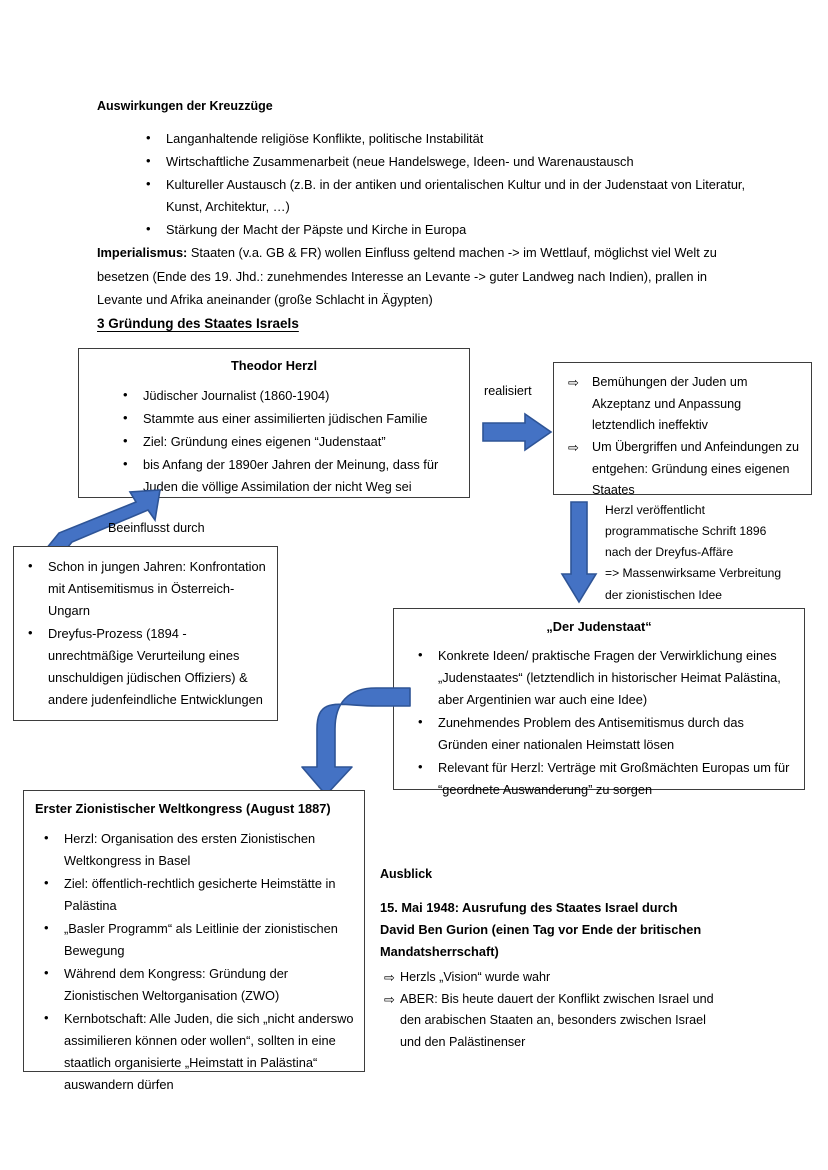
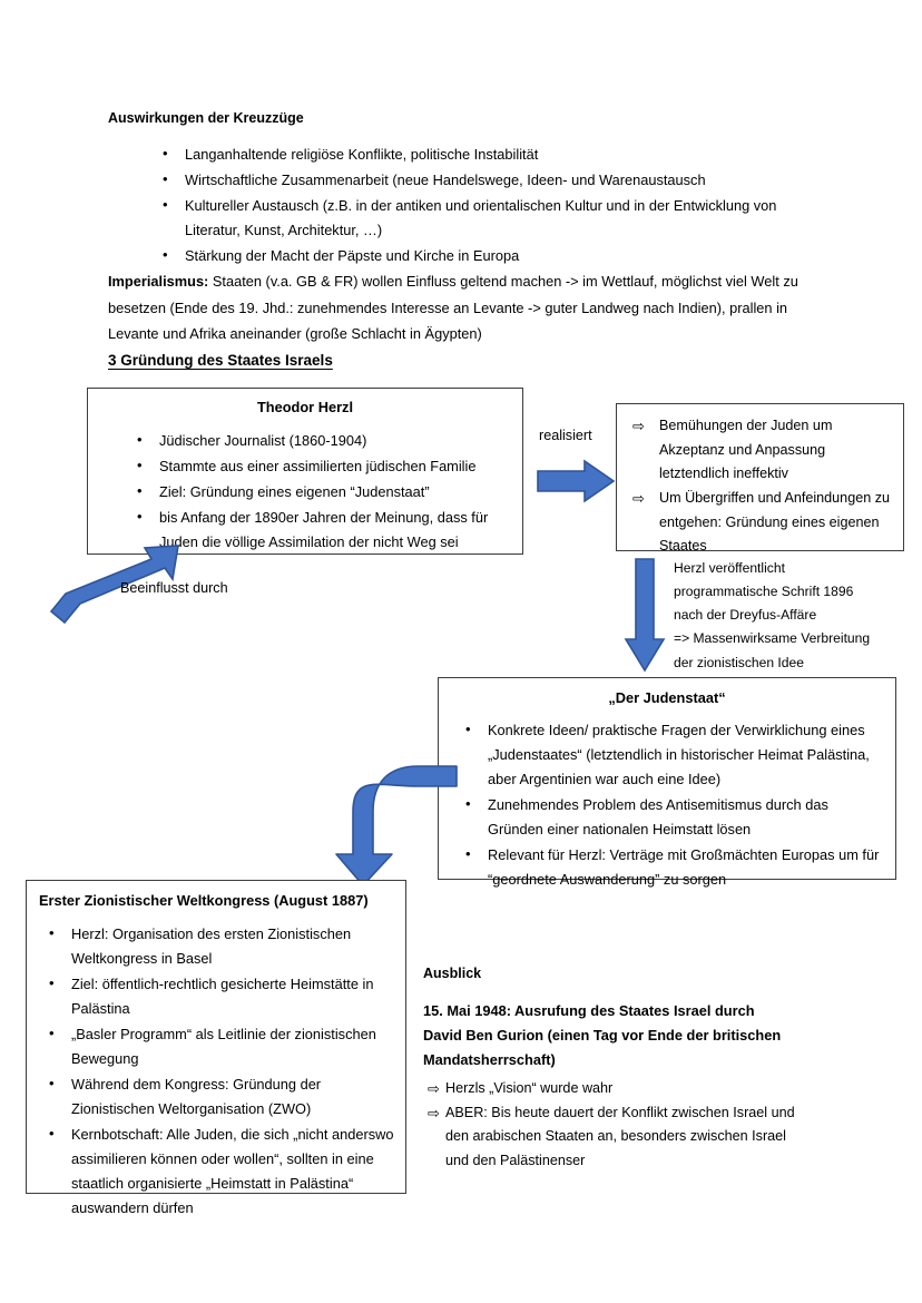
  Auswirkungen der Kreuzzüge
  Langanhaltende religiöse Konflikte, politische Instabilität
  Wirtschaftliche Zusammenarbeit (neue Handelswege, Ideen- und Warenaustausch
- Kultureller Austausch (z.B. in der antiken und orientalischen Kultur und in der Judenstaat von Literatur, Kunst, Architektur, …)
+ Kultureller Austausch (z.B. in der antiken und orientalischen Kultur und in der Entwicklung von Literatur, Kunst, Architektur, …)
  Stärkung der Macht der Päpste und Kirche in Europa
  Imperialismus: Staaten (v.a. GB & FR) wollen Einfluss geltend machen -> im Wettlauf, möglichst viel Welt zu besetzen (Ende des 19. Jhd.: zunehmendes Interesse an Levante -> guter Landweg nach Indien), prallen in Levante und Afrika aneinander (große Schlacht in Ägypten)
  3 Gründung des Staates Israels
  Theodor Herzl
  Jüdischer Journalist (1860-1904)
  Stammte aus einer assimilierten jüdischen Familie
  Ziel: Gründung eines eigenen “Judenstaat”
  bis Anfang der 1890er Jahren der Meinung, dass für Juden die völlige Assimilation der nicht Weg sei
  realisiert
  Bemühungen der Juden um Akzeptanz und Anpassung letztendlich ineffektiv
  Um Übergriffen und Anfeindungen zu entgehen: Gründung eines eigenen Staates
  Herzl veröffentlicht
  programmatische Schrift 1896
  nach der Dreyfus-Affäre
  => Massenwirksame Verbreitung
  der zionistischen Idee
  Beeinflusst durch
- Schon in jungen Jahren: Konfrontation mit Antisemitismus in Österreich-Ungarn
- Dreyfus-Prozess (1894 - unrechtmäßige Verurteilung eines unschuldigen jüdischen Offiziers) & andere judenfeindliche Entwicklungen
  „Der Judenstaat“
  Konkrete Ideen/ praktische Fragen der Verwirklichung eines „Judenstaates“ (letztendlich in historischer Heimat Palästina, aber Argentinien war auch eine Idee)
  Zunehmendes Problem des Antisemitismus durch das Gründen einer nationalen Heimstatt lösen
  Relevant für Herzl: Verträge mit Großmächten Europas um für “geordnete Auswanderung” zu sorgen
  Erster Zionistischer Weltkongress (August 1887)
  Herzl: Organisation des ersten Zionistischen Weltkongress in Basel
  Ziel: öffentlich-rechtlich gesicherte Heimstätte in Palästina
  „Basler Programm“ als Leitlinie der zionistischen Bewegung
  Während dem Kongress: Gründung der Zionistischen Weltorganisation (ZWO)
  Kernbotschaft: Alle Juden, die sich „nicht anderswo assimilieren können oder wollen“, sollten in eine staatlich organisierte „Heimstatt in Palästina“ auswandern dürfen
  Ausblick
  15. Mai 1948: Ausrufung des Staates Israel durch David Ben Gurion (einen Tag vor Ende der britischen Mandatsherrschaft)
  Herzls „Vision“ wurde wahr
  ABER: Bis heute dauert der Konflikt zwischen Israel und den arabischen Staaten an, besonders zwischen Israel und den Palästinenser
